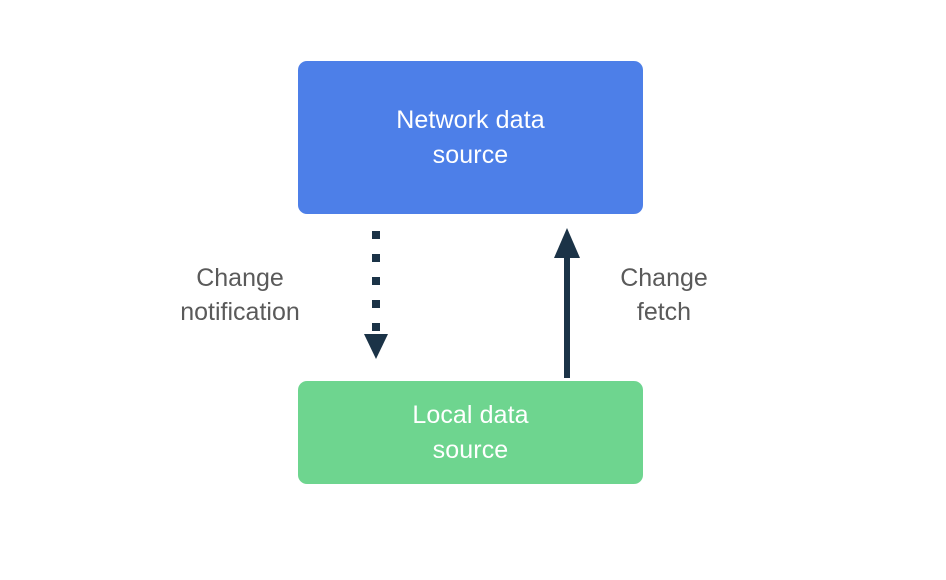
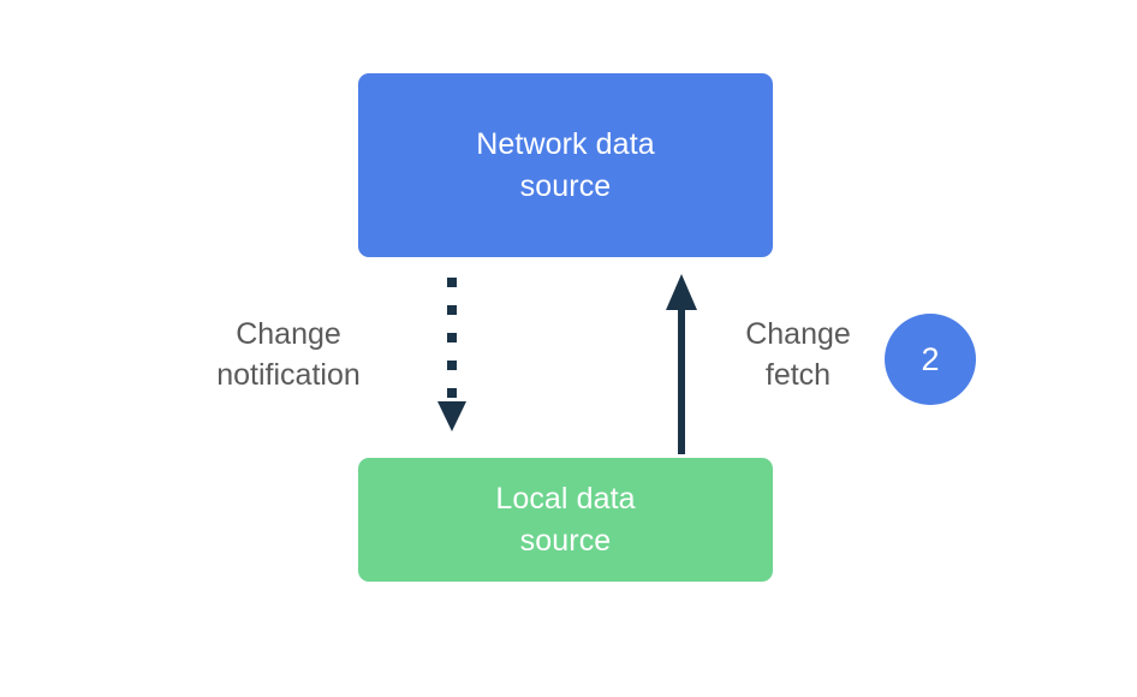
  Network data
  source
  Local data
  source
  Change
  notification
  Change
  fetch
+ 2
